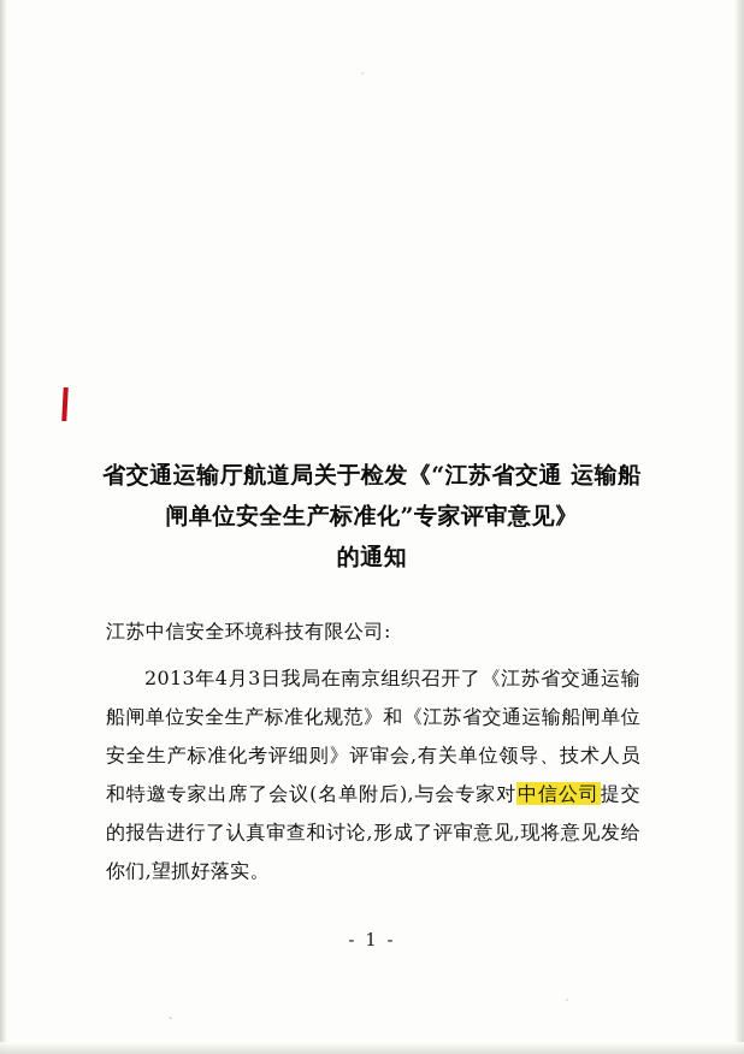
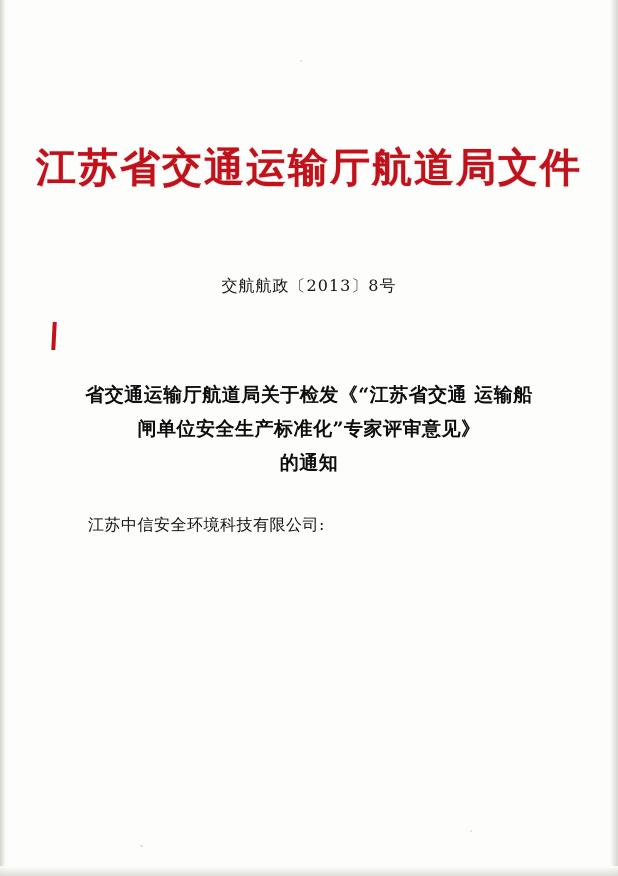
+ 江苏省交通运输厅航道局文件
+ 交航航政〔2013〕8号
  省交通运输厅航道局关于检发《“江苏省交通 运输船闸单位安全生产标准化”专家评审意见》
  的通知
  江苏中信安全环境科技有限公司:
- 2013年4月3日我局在南京组织召开了《江苏省交通运输船闸单位安全生产标准化规范》和《江苏省交通运输船闸单位安全生产标准化考评细则》评审会,有关单位领导、技术人员和特邀专家出席了会议(名单附后),与会专家对中信公司提交的报告进行了认真审查和讨论,形成了评审意见,现将意见发给你们,望抓好落实。
- - 1 -
